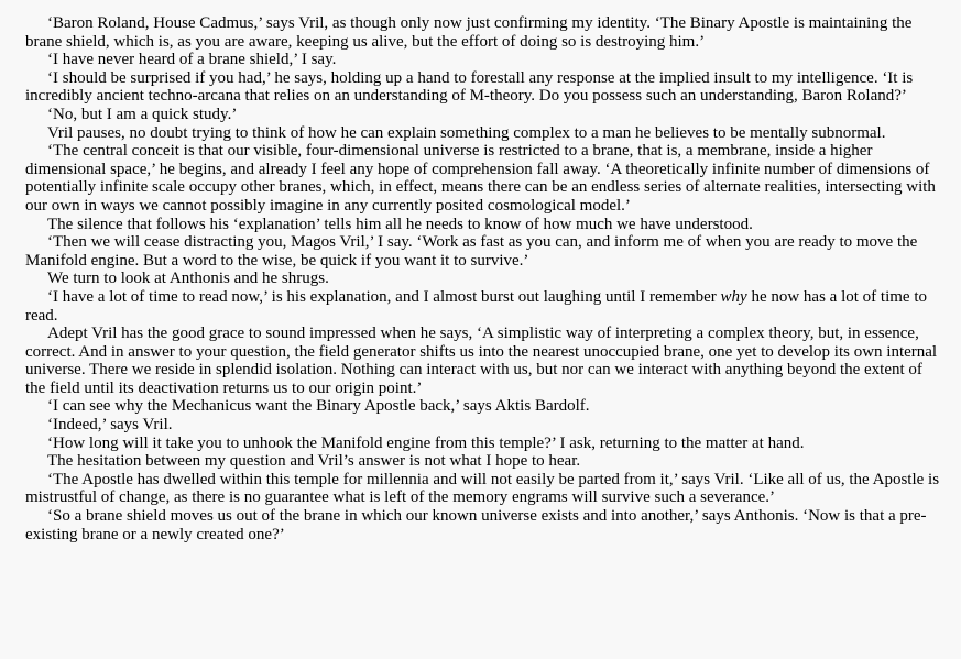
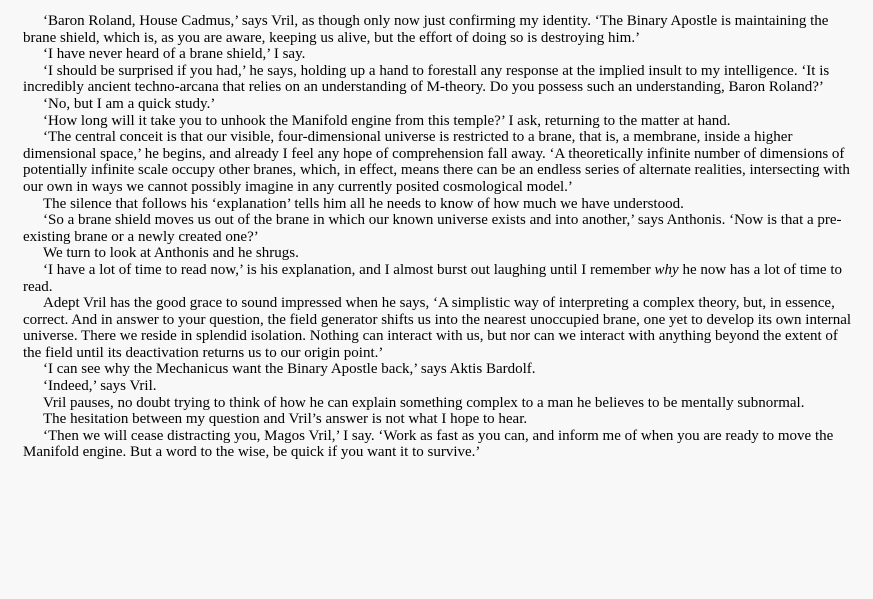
  ‘Baron Roland, House Cadmus,’ says Vril, as though only now just confirming my identity. ‘The Binary Apostle is maintaining the brane shield, which is, as you are aware, keeping us alive, but the effort of doing so is destroying him.’
  ‘I have never heard of a brane shield,’ I say.
  ‘I should be surprised if you had,’ he says, holding up a hand to forestall any response at the implied insult to my intelligence. ‘It is incredibly ancient techno-arcana that relies on an understanding of M-theory. Do you possess such an understanding, Baron Roland?’
  ‘No, but I am a quick study.’
- Vril pauses, no doubt trying to think of how he can explain something complex to a man he believes to be mentally subnormal.
+ ‘How long will it take you to unhook the Manifold engine from this temple?’ I ask, returning to the matter at hand.
  ‘The central conceit is that our visible, four-dimensional universe is restricted to a brane, that is, a membrane, inside a higher dimensional space,’ he begins, and already I feel any hope of comprehension fall away. ‘A theoretically infinite number of dimensions of potentially infinite scale occupy other branes, which, in effect, means there can be an endless series of alternate realities, intersecting with our own in ways we cannot possibly imagine in any currently posited cosmological model.’
  The silence that follows his ‘explanation’ tells him all he needs to know of how much we have understood.
- ‘Then we will cease distracting you, Magos Vril,’ I say. ‘Work as fast as you can, and inform me of when you are ready to move the Manifold engine. But a word to the wise, be quick if you want it to survive.’
+ ‘So a brane shield moves us out of the brane in which our known universe exists and into another,’ says Anthonis. ‘Now is that a pre-existing brane or a newly created one?’
  We turn to look at Anthonis and he shrugs.
  ‘I have a lot of time to read now,’ is his explanation, and I almost burst out laughing until I remember why he now has a lot of time to read.
  Adept Vril has the good grace to sound impressed when he says, ‘A simplistic way of interpreting a complex theory, but, in essence, correct. And in answer to your question, the field generator shifts us into the nearest unoccupied brane, one yet to develop its own internal universe. There we reside in splendid isolation. Nothing can interact with us, but nor can we interact with anything beyond the extent of the field until its deactivation returns us to our origin point.’
  ‘I can see why the Mechanicus want the Binary Apostle back,’ says Aktis Bardolf.
  ‘Indeed,’ says Vril.
- ‘How long will it take you to unhook the Manifold engine from this temple?’ I ask, returning to the matter at hand.
+ Vril pauses, no doubt trying to think of how he can explain something complex to a man he believes to be mentally subnormal.
  The hesitation between my question and Vril’s answer is not what I hope to hear.
- ‘The Apostle has dwelled within this temple for millennia and will not easily be parted from it,’ says Vril. ‘Like all of us, the Apostle is mistrustful of change, as there is no guarantee what is left of the memory engrams will survive such a severance.’
- ‘So a brane shield moves us out of the brane in which our known universe exists and into another,’ says Anthonis. ‘Now is that a pre-existing brane or a newly created one?’
+ ‘Then we will cease distracting you, Magos Vril,’ I say. ‘Work as fast as you can, and inform me of when you are ready to move the Manifold engine. But a word to the wise, be quick if you want it to survive.’
